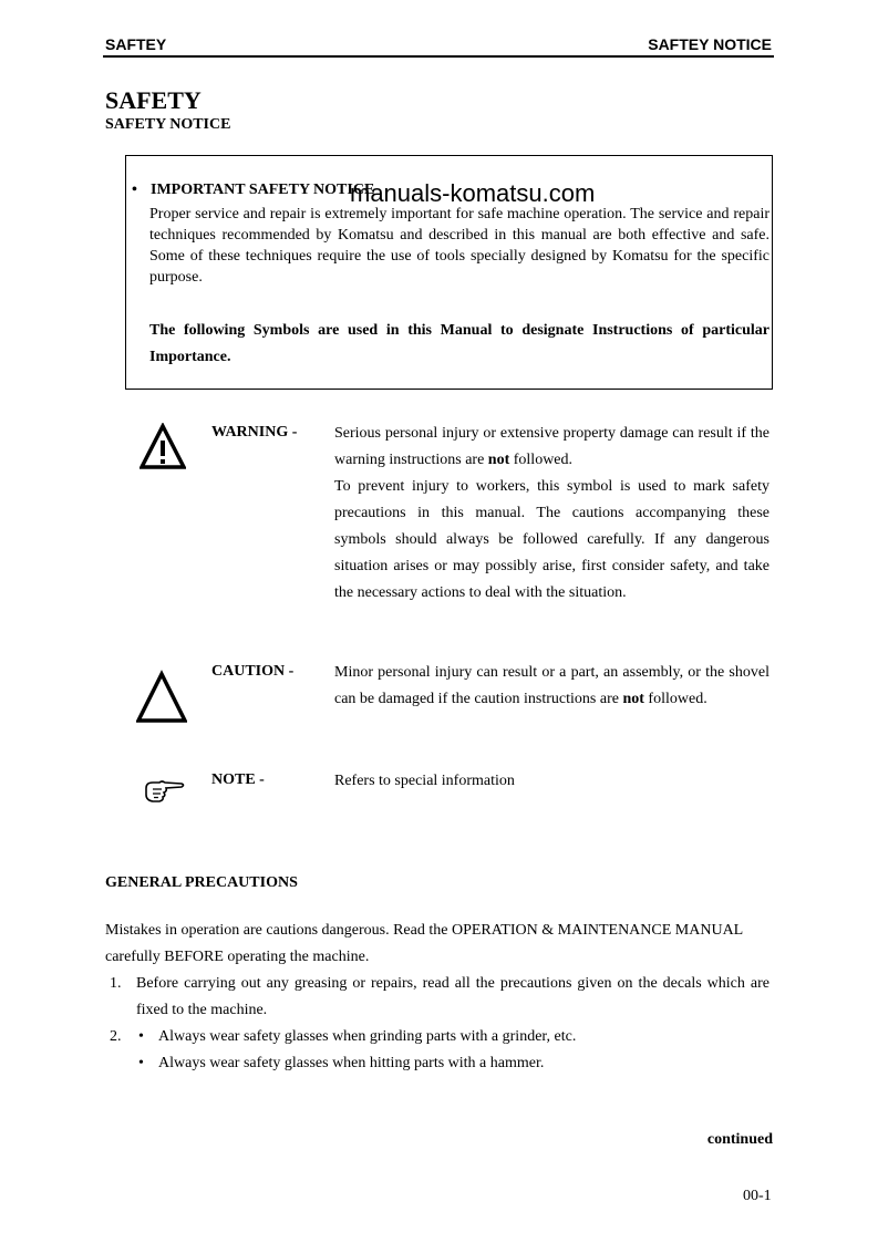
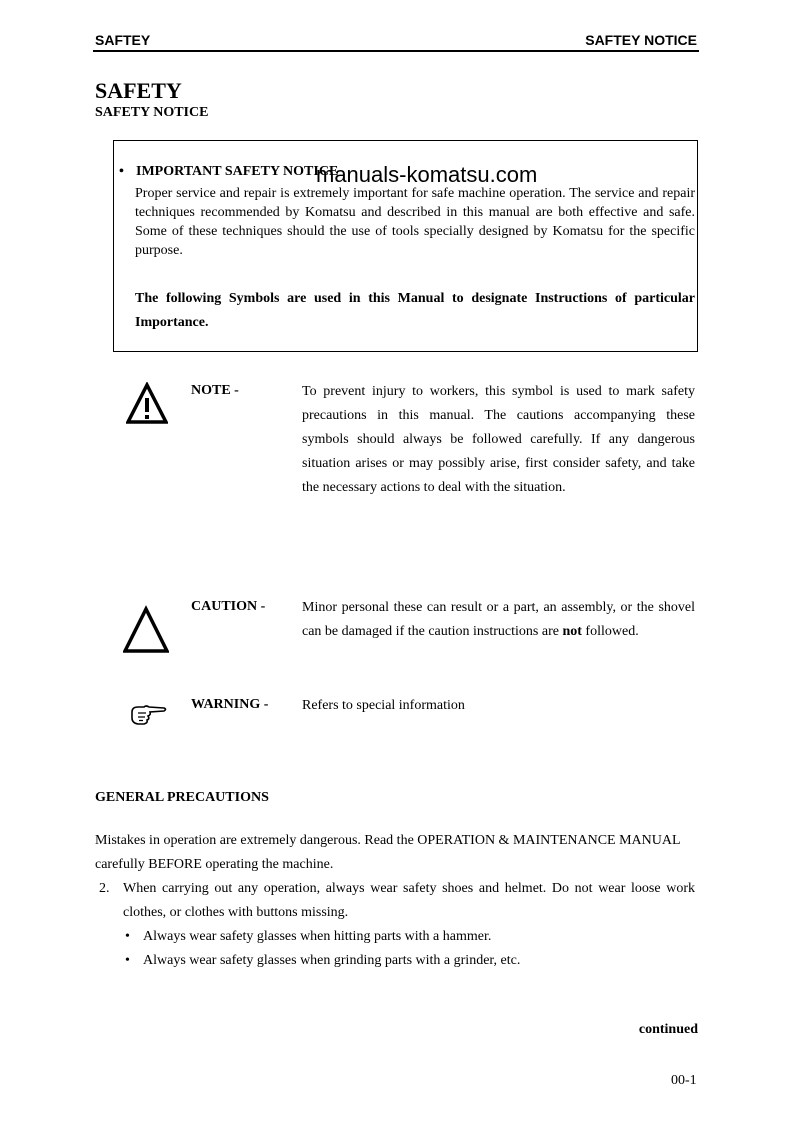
  SAFTEY
  SAFTEY NOTICE
  SAFETY
  SAFETY NOTICE
  • IMPORTANT SAFETY NOTICE
- Proper service and repair is extremely important for safe machine operation. The service and repair techniques recommended by Komatsu and described in this manual are both effective and safe. Some of these techniques require the use of tools specially designed by Komatsu for the specific purpose.
+ Proper service and repair is extremely important for safe machine operation. The service and repair techniques recommended by Komatsu and described in this manual are both effective and safe. Some of these techniques should the use of tools specially designed by Komatsu for the specific purpose.
  The following Symbols are used in this Manual to designate Instructions of particular Importance.
  manuals-komatsu.com
- WARNING -
+ NOTE -
- Serious personal injury or extensive property damage can result if the warning instructions are not followed.
  To prevent injury to workers, this symbol is used to mark safety precautions in this manual. The cautions accompanying these symbols should always be followed carefully. If any dangerous situation arises or may possibly arise, first consider safety, and take the necessary actions to deal with the situation.
  CAUTION -
- Minor personal injury can result or a part, an assembly, or the shovel can be damaged if the caution instructions are not followed.
+ Minor personal these can result or a part, an assembly, or the shovel can be damaged if the caution instructions are not followed.
- NOTE -
+ WARNING -
  Refers to special information
  GENERAL PRECAUTIONS
- Mistakes in operation are cautions dangerous. Read the OPERATION & MAINTENANCE MANUAL carefully BEFORE operating the machine.
+ Mistakes in operation are extremely dangerous. Read the OPERATION & MAINTENANCE MANUAL carefully BEFORE operating the machine.
- 1.
- Before carrying out any greasing or repairs, read all the precautions given on the decals which are fixed to the machine.
  2.
+ When carrying out any operation, always wear safety shoes and helmet. Do not wear loose work clothes, or clothes with buttons missing.
  •
- Always wear safety glasses when grinding parts with a grinder, etc.
+ Always wear safety glasses when hitting parts with a hammer.
  •
- Always wear safety glasses when hitting parts with a hammer.
+ Always wear safety glasses when grinding parts with a grinder, etc.
  continued
  00-1
